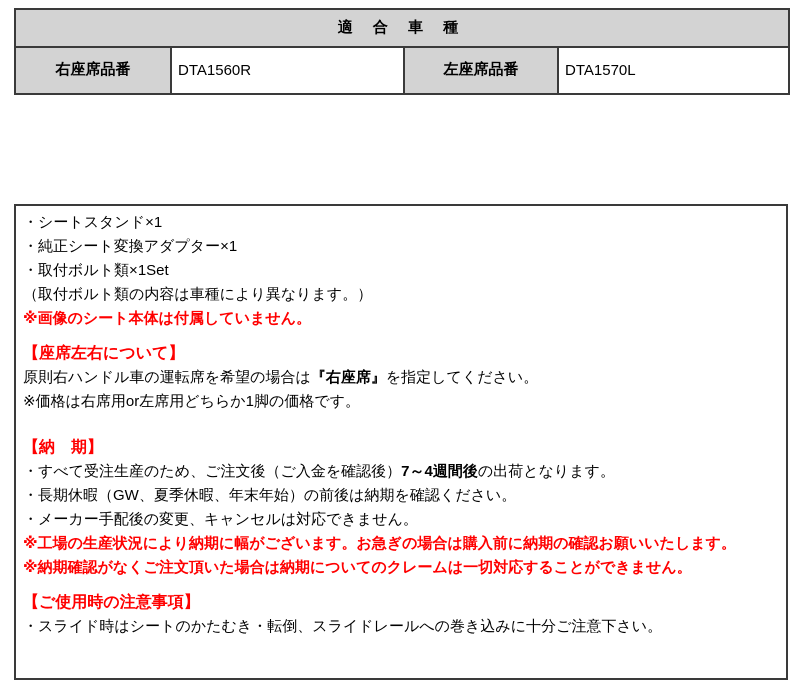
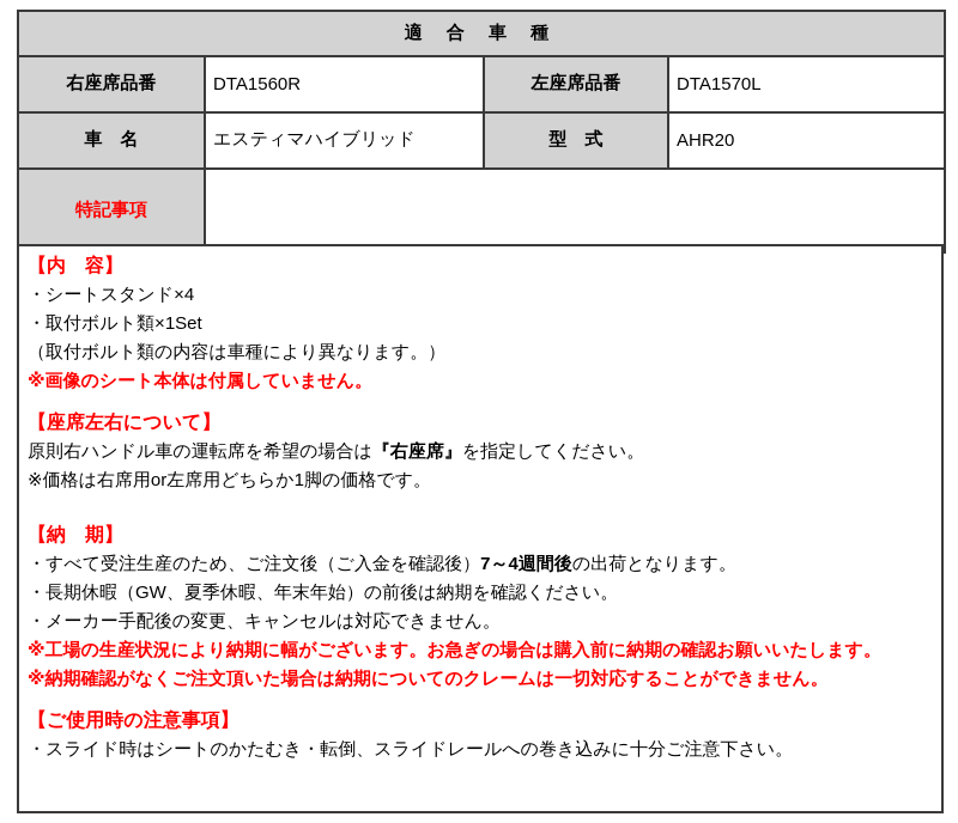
  適 合 車 種
  右座席品番	DTA1560R	左座席品番	DTA1570L
+ 車 名	エスティマハイブリッド	型 式	AHR20
+ 特記事項
+ 【内 容】
- ・シートスタンド×1
+ ・シートスタンド×4
- ・純正シート変換アダプター×1
  ・取付ボルト類×1Set
  （取付ボルト類の内容は車種により異なります。）
  ※画像のシート本体は付属していません。
  【座席左右について】
  原則右ハンドル車の運転席を希望の場合は『右座席』を指定してください。
  ※価格は右席用or左席用どちらか1脚の価格です。
  【納 期】
  ・すべて受注生産のため、ご注文後（ご入金を確認後）7～4週間後の出荷となります。
  ・長期休暇（GW、夏季休暇、年末年始）の前後は納期を確認ください。
  ・メーカー手配後の変更、キャンセルは対応できません。
  ※工場の生産状況により納期に幅がございます。お急ぎの場合は購入前に納期の確認お願いいたします。
  ※納期確認がなくご注文頂いた場合は納期についてのクレームは一切対応することができません。
  【ご使用時の注意事項】
  ・スライド時はシートのかたむき・転倒、スライドレールへの巻き込みに十分ご注意下さい。
